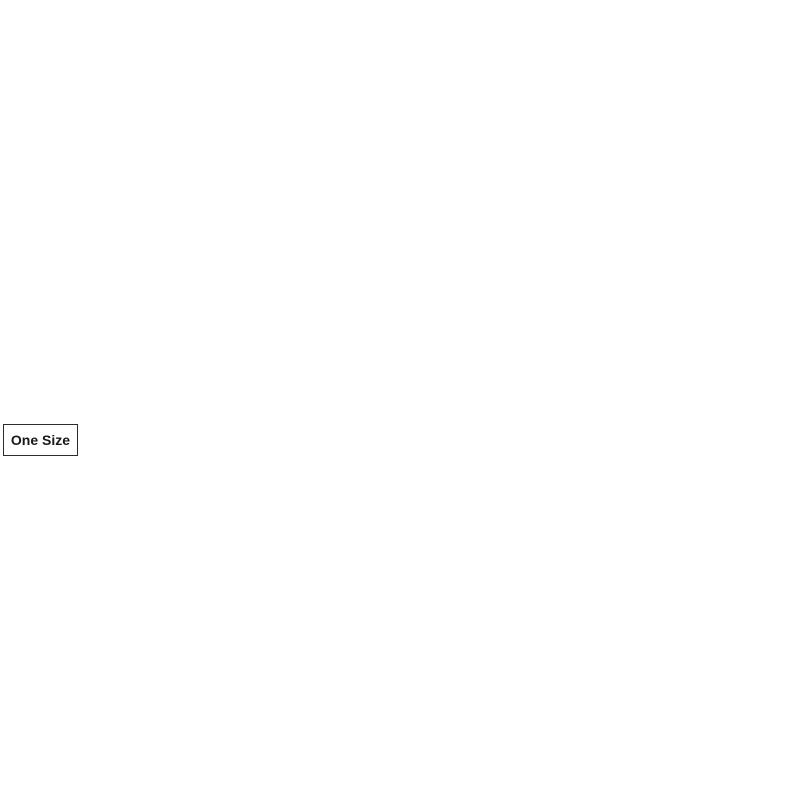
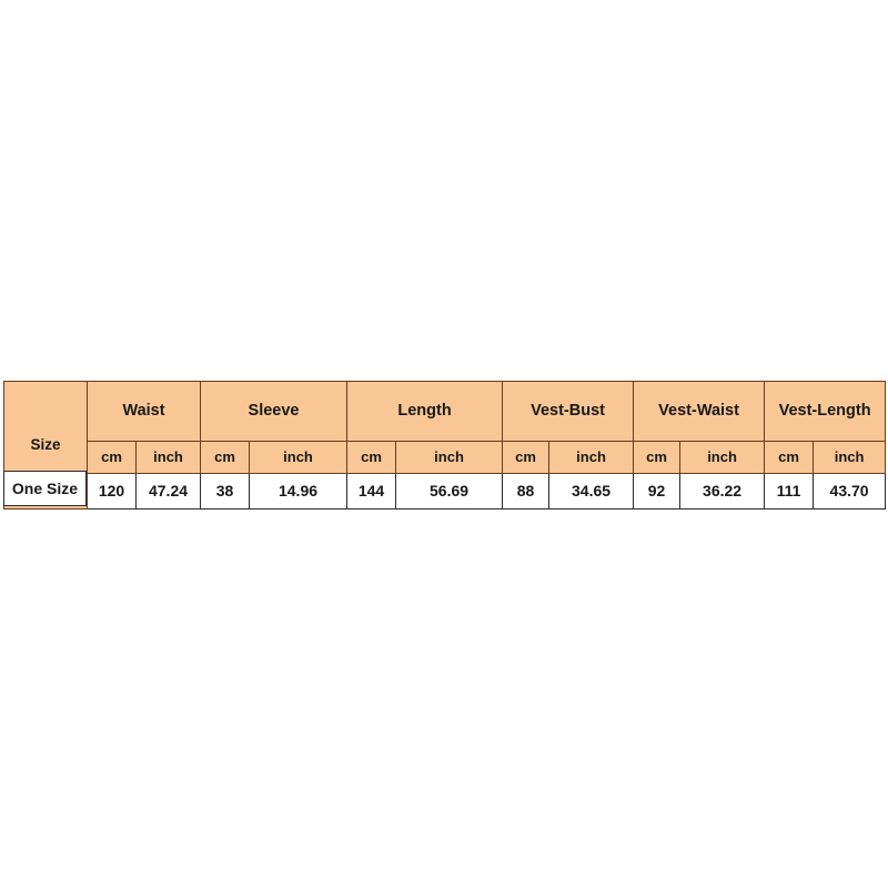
+ Size	Waist	Sleeve	Length	Vest-Bust	Vest-Waist	Vest-Length
+ cm	inch	cm	inch	cm	inch	cm	inch	cm	inch	cm	inch
+ 120	47.24	38	14.96	144	56.69	88	34.65	92	36.22	111	43.70
  One Size
